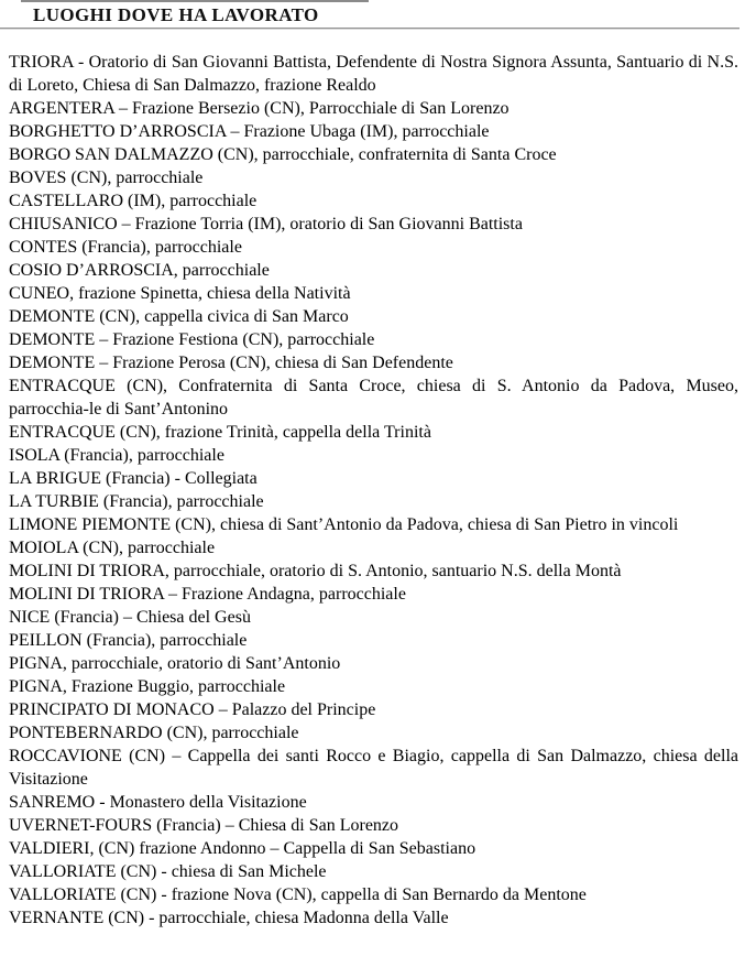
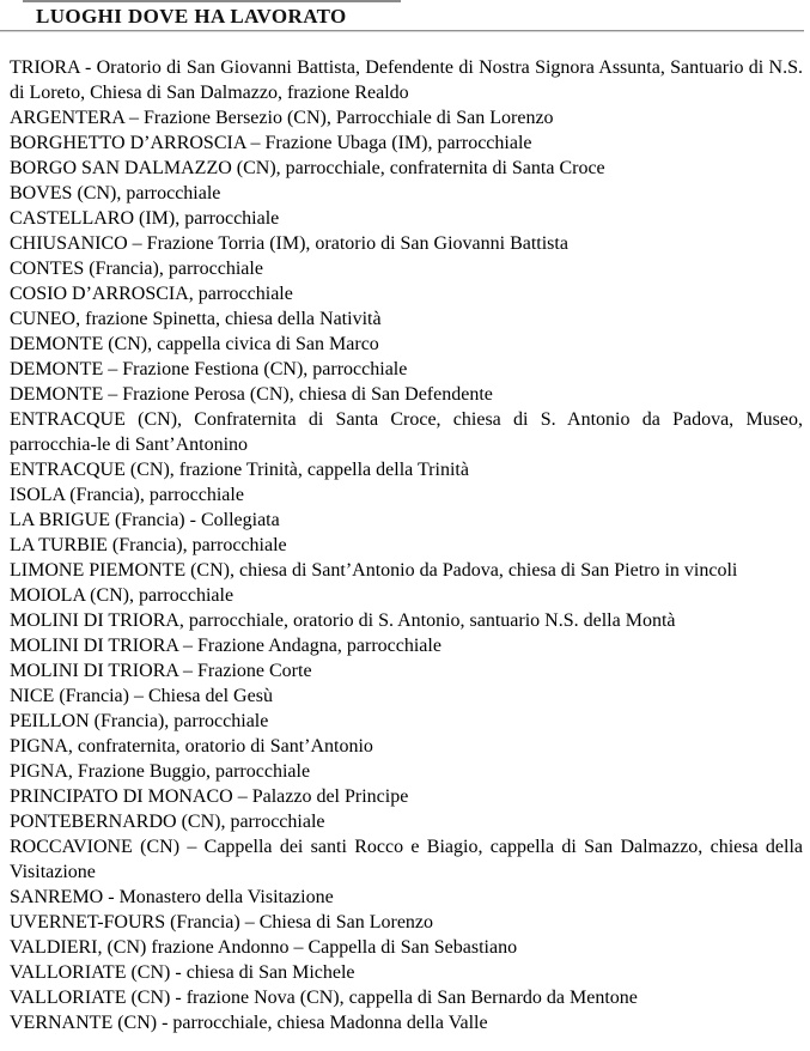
  LUOGHI DOVE HA LAVORATO
  TRIORA - Oratorio di San Giovanni Battista, Defendente di Nostra Signora Assunta, Santuario di N.S. di Loreto, Chiesa di San Dalmazzo, frazione Realdo
  ARGENTERA – Frazione Bersezio (CN), Parrocchiale di San Lorenzo
  BORGHETTO D’ARROSCIA – Frazione Ubaga (IM), parrocchiale
  BORGO SAN DALMAZZO (CN), parrocchiale, confraternita di Santa Croce
  BOVES (CN), parrocchiale
  CASTELLARO (IM), parrocchiale
  CHIUSANICO – Frazione Torria (IM), oratorio di San Giovanni Battista
  CONTES (Francia), parrocchiale
  COSIO D’ARROSCIA, parrocchiale
  CUNEO, frazione Spinetta, chiesa della Natività
  DEMONTE (CN), cappella civica di San Marco
  DEMONTE – Frazione Festiona (CN), parrocchiale
  DEMONTE – Frazione Perosa (CN), chiesa di San Defendente
  ENTRACQUE (CN), Confraternita di Santa Croce, chiesa di S. Antonio da Padova, Museo, parrocchia-le di Sant’Antonino
  ENTRACQUE (CN), frazione Trinità, cappella della Trinità
  ISOLA (Francia), parrocchiale
  LA BRIGUE (Francia) - Collegiata
  LA TURBIE (Francia), parrocchiale
  LIMONE PIEMONTE (CN), chiesa di Sant’Antonio da Padova, chiesa di San Pietro in vincoli
  MOIOLA (CN), parrocchiale
  MOLINI DI TRIORA, parrocchiale, oratorio di S. Antonio, santuario N.S. della Montà
  MOLINI DI TRIORA – Frazione Andagna, parrocchiale
+ MOLINI DI TRIORA – Frazione Corte
  NICE (Francia) – Chiesa del Gesù
  PEILLON (Francia), parrocchiale
- PIGNA, parrocchiale, oratorio di Sant’Antonio
+ PIGNA, confraternita, oratorio di Sant’Antonio
  PIGNA, Frazione Buggio, parrocchiale
  PRINCIPATO DI MONACO – Palazzo del Principe
  PONTEBERNARDO (CN), parrocchiale
  ROCCAVIONE (CN) – Cappella dei santi Rocco e Biagio, cappella di San Dalmazzo, chiesa della Visitazione
  SANREMO - Monastero della Visitazione
  UVERNET-FOURS (Francia) – Chiesa di San Lorenzo
  VALDIERI, (CN) frazione Andonno – Cappella di San Sebastiano
  VALLORIATE (CN) - chiesa di San Michele
  VALLORIATE (CN) - frazione Nova (CN), cappella di San Bernardo da Mentone
  VERNANTE (CN) - parrocchiale, chiesa Madonna della Valle
